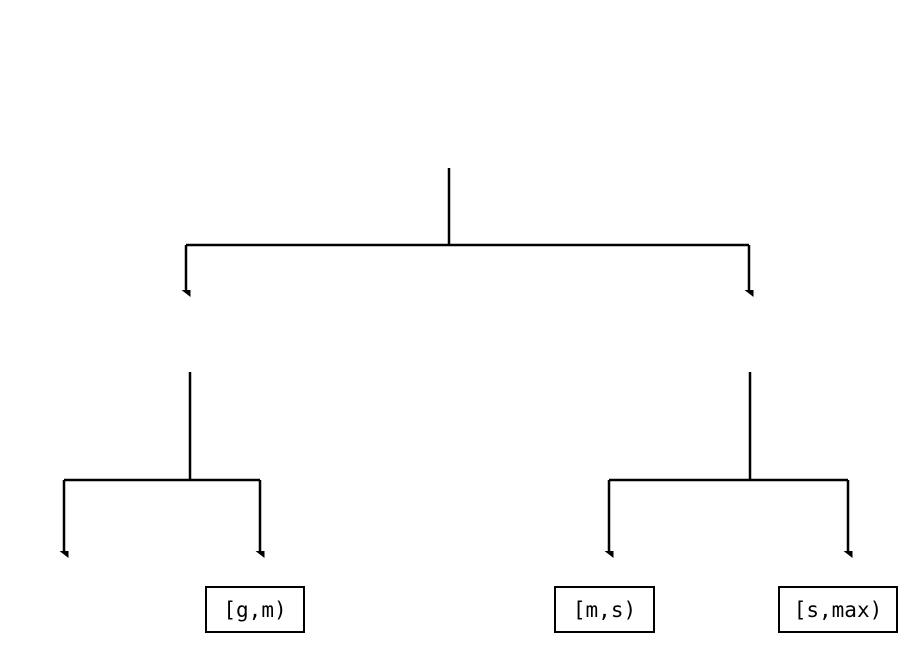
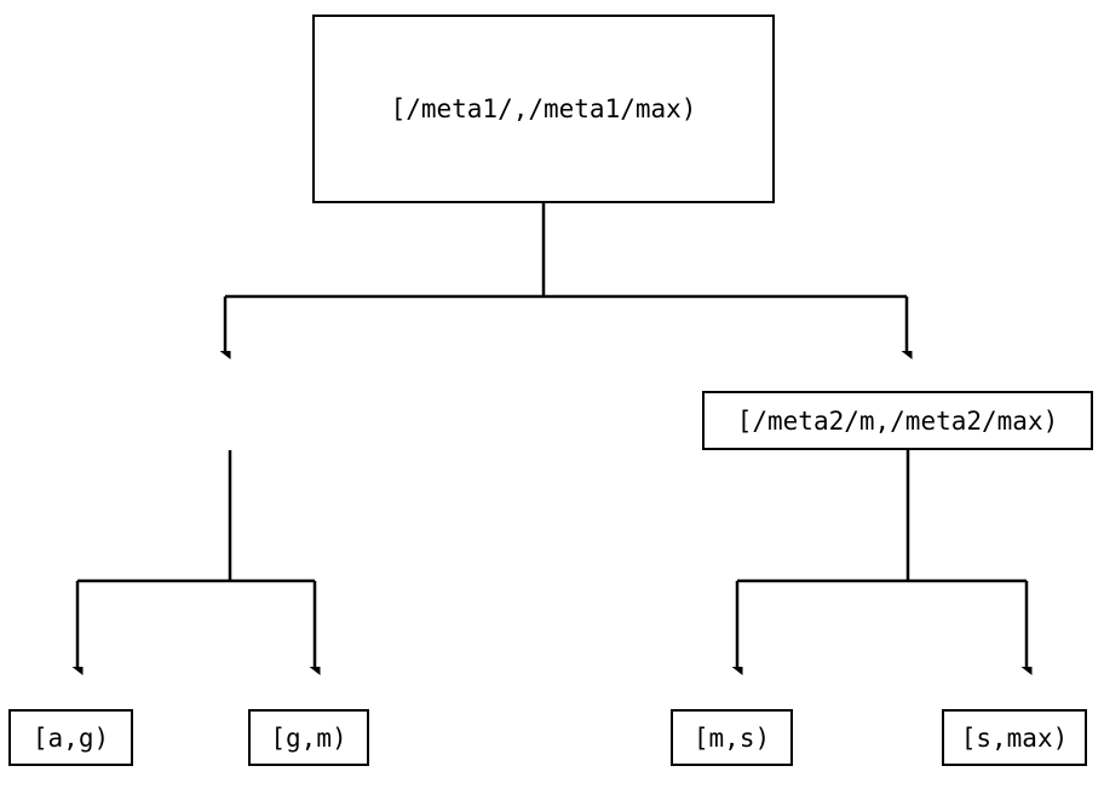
+ [/meta1/,/meta1/max)
+ [/meta2/m,/meta2/max)
+ [a,g)
  [g,m)
  [m,s)
  [s,max)
